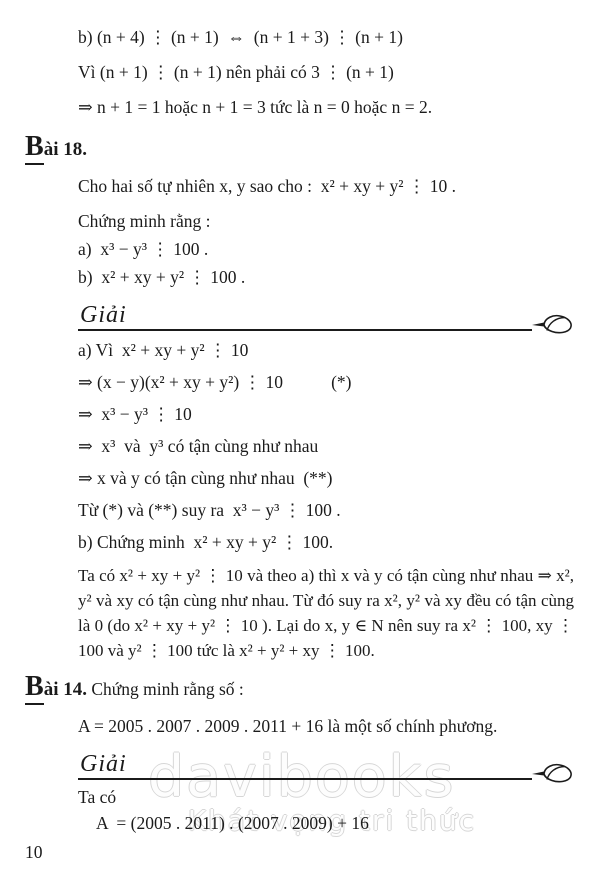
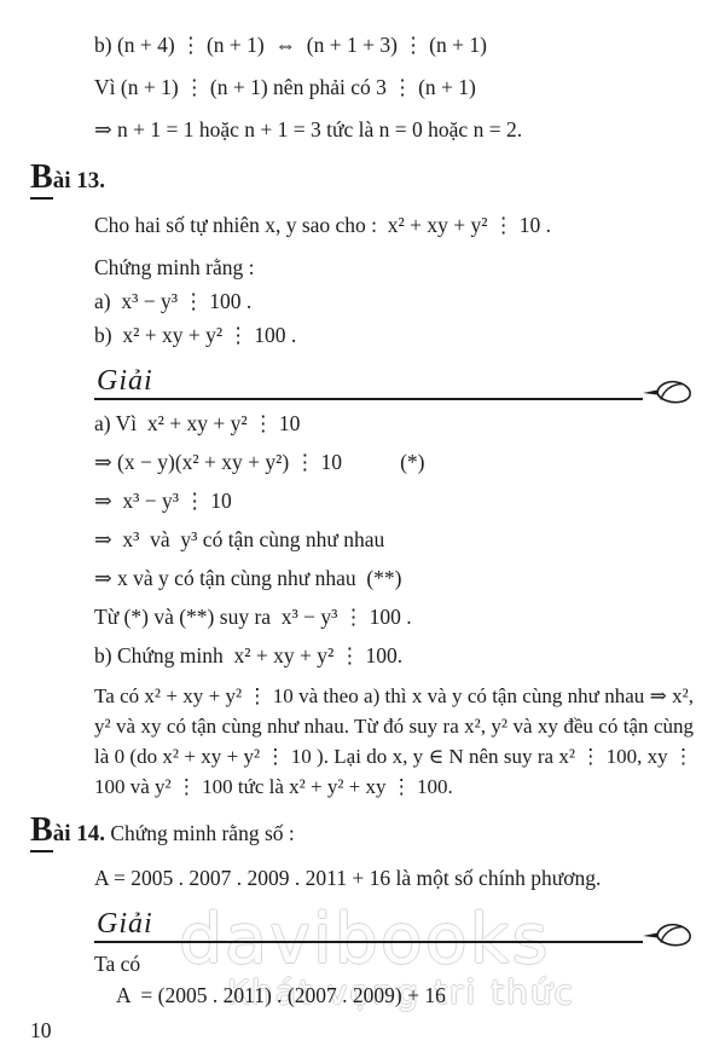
  davibooks
  Khát vọng tri thức
  b) (n + 4) ⋮ (n + 1) ⇔ (n + 1 + 3) ⋮ (n + 1)
  Vì (n + 1) ⋮ (n + 1) nên phải có 3 ⋮ (n + 1)
  ⇒ n + 1 = 1 hoặc n + 1 = 3 tức là n = 0 hoặc n = 2.
- Bài 18.
+ Bài 13.
  Cho hai số tự nhiên x, y sao cho : x² + xy + y² ⋮ 10 .
  Chứng minh rằng :
  a) x³ − y³ ⋮ 100 .
  b) x² + xy + y² ⋮ 100 .
  Giải
  a) Vì x² + xy + y² ⋮ 10
  ⇒ (x − y)(x² + xy + y²) ⋮ 10 (*)
  ⇒ x³ − y³ ⋮ 10
  ⇒ x³ và y³ có tận cùng như nhau
  ⇒ x và y có tận cùng như nhau (**)
  Từ (*) và (**) suy ra x³ − y³ ⋮ 100 .
  b) Chứng minh x² + xy + y² ⋮ 100.
  Ta có x² + xy + y² ⋮ 10 và theo a) thì x và y có tận cùng như nhau ⇒ x², y² và xy có tận cùng như nhau. Từ đó suy ra x², y² và xy đều có tận cùng là 0 (do x² + xy + y² ⋮ 10 ). Lại do x, y ∈ N nên suy ra x² ⋮ 100, xy ⋮ 100 và y² ⋮ 100 tức là x² + y² + xy ⋮ 100.
  Bài 14. Chứng minh rằng số :
  A = 2005 . 2007 . 2009 . 2011 + 16 là một số chính phương.
  Giải
  Ta có
  A = (2005 . 2011) . (2007 . 2009) + 16
  10
